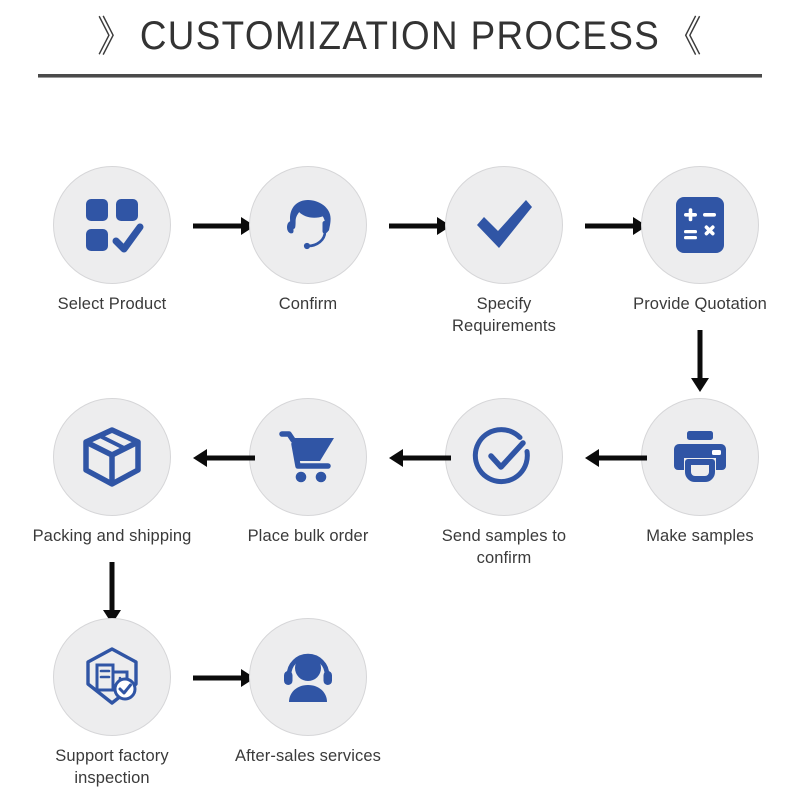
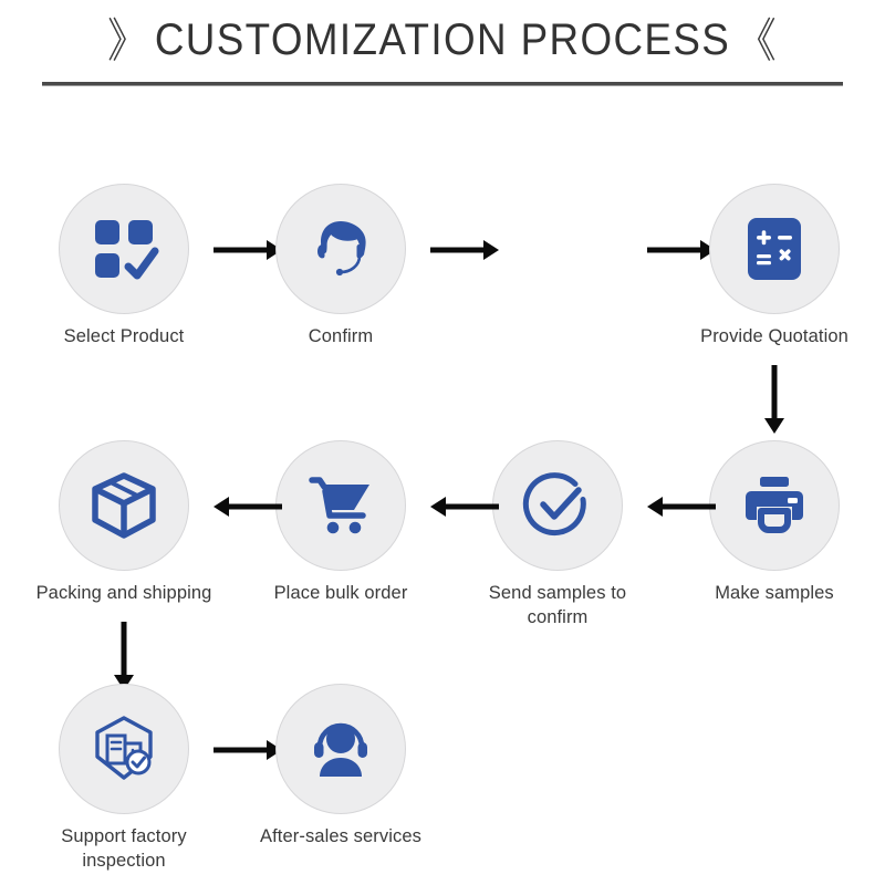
  》CUSTOMIZATION PROCESS《
  Select Product
  Confirm
- Specify Requirements
  Provide Quotation
  Make samples
  Send samples to confirm
  Place bulk order
  Packing and shipping
  Support factory
  inspection
  After-sales services
